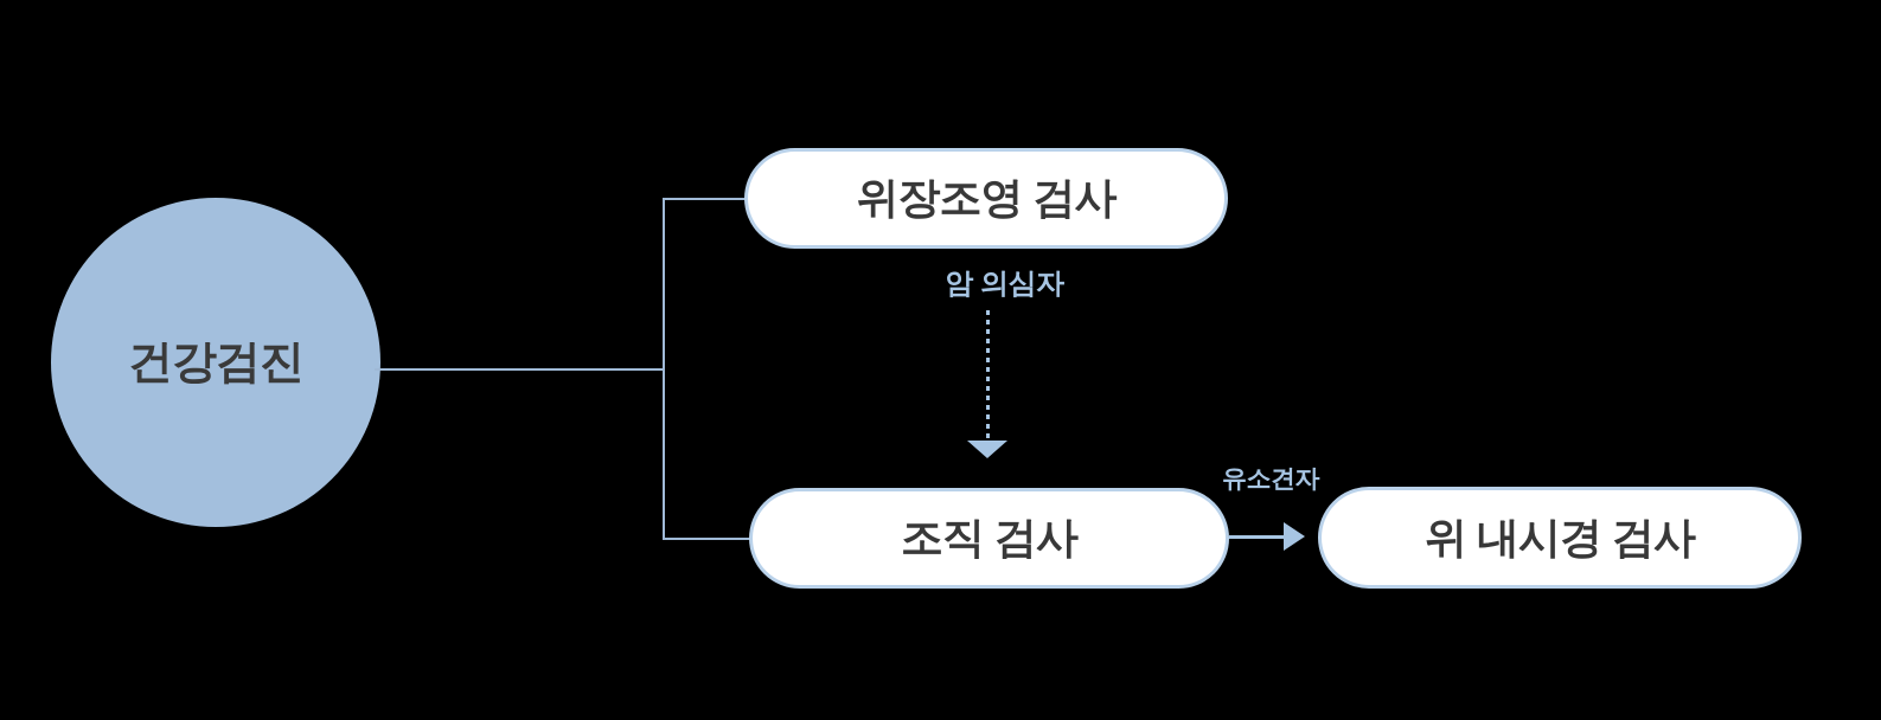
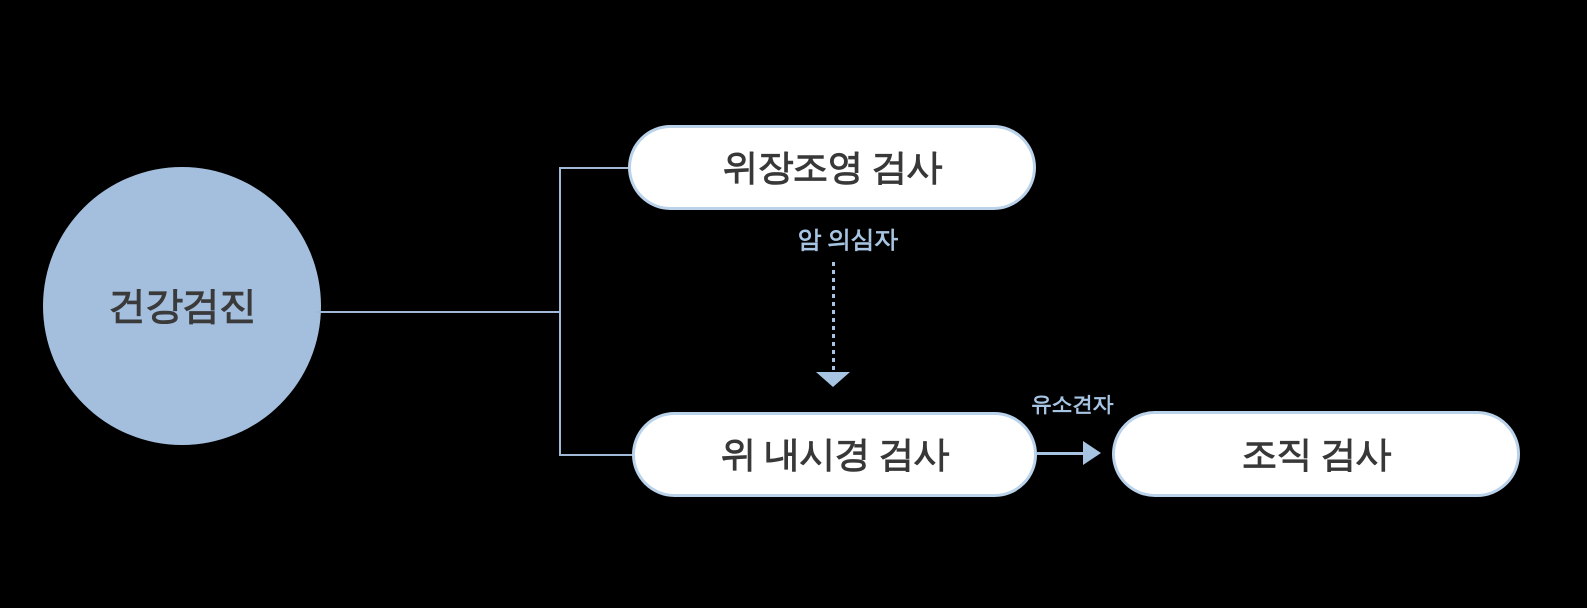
  건강검진
  위장조영 검사
  암 의심자
- 조직 검사
+ 위 내시경 검사
  유소견자
- 위 내시경 검사
+ 조직 검사
